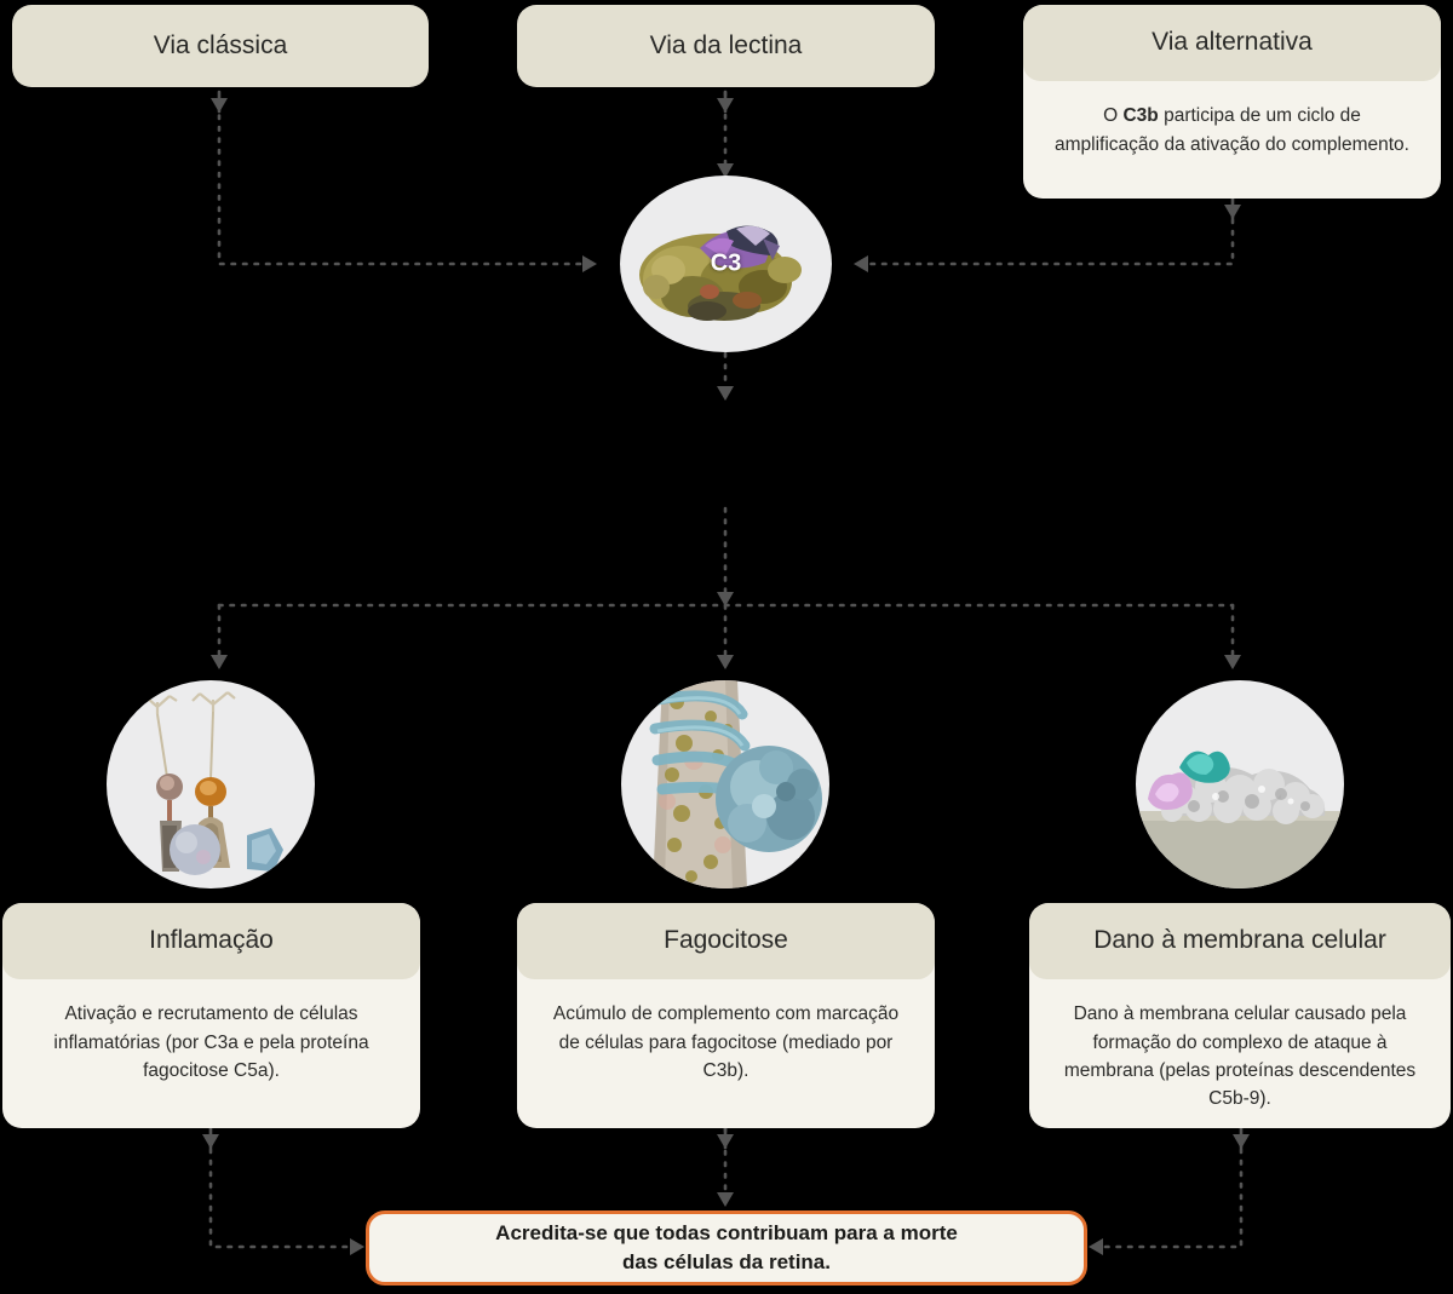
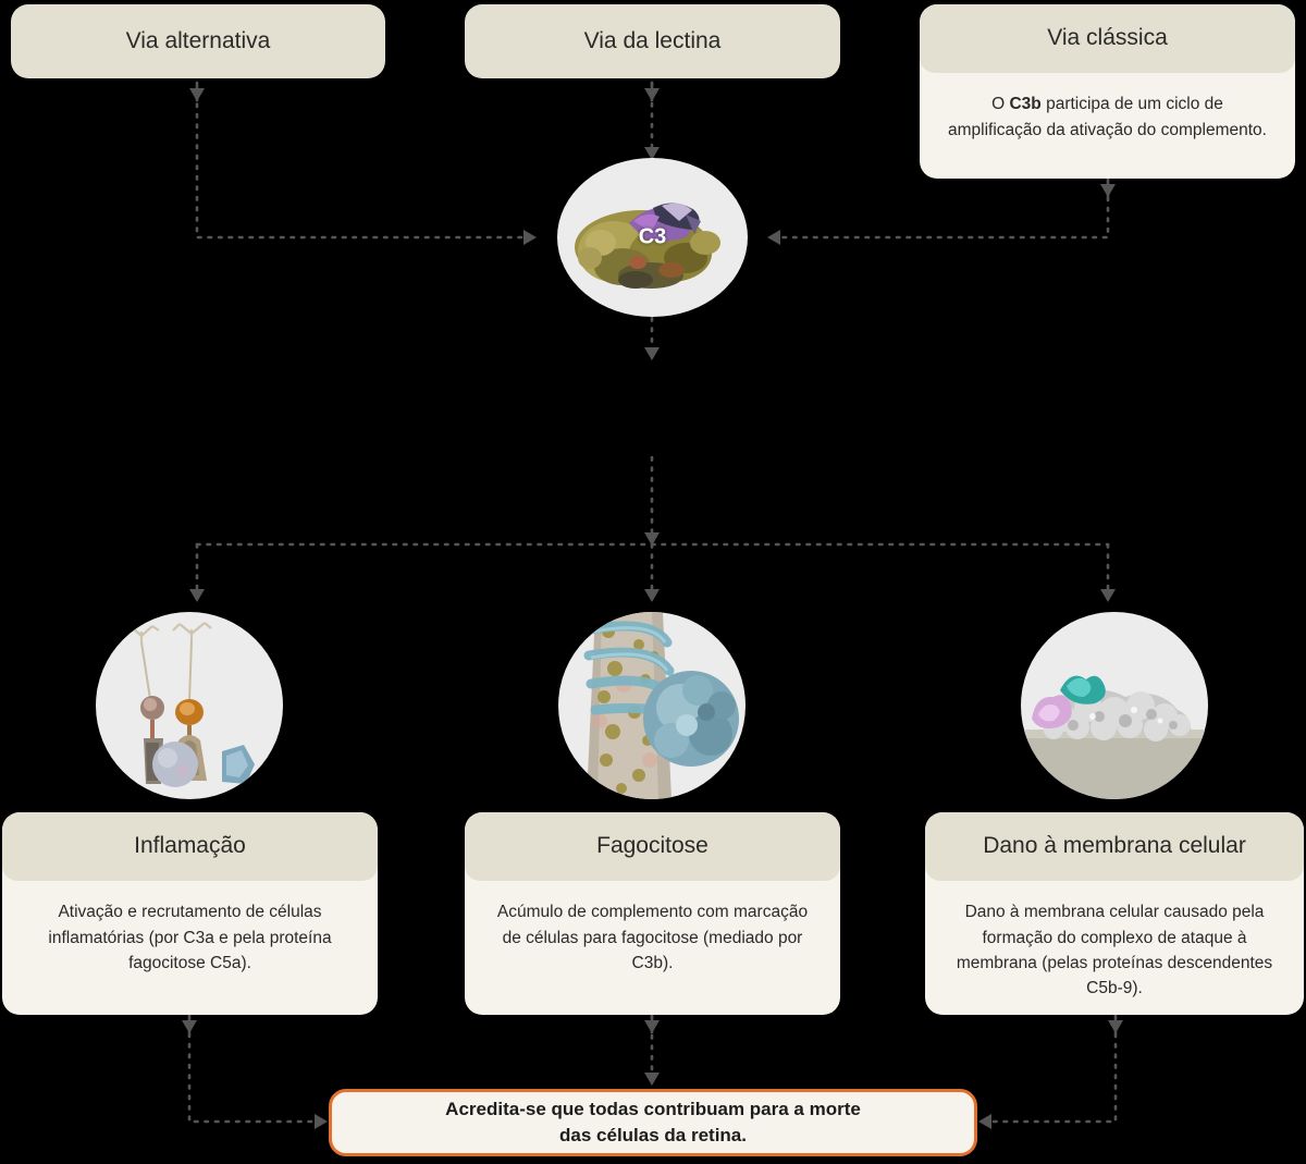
- Via clássica
+ Via alternativa
  Via da lectina
- Via alternativa
+ Via clássica
  O C3b participa de um ciclo de amplificação da ativação do complemento.
  C3
  Inflamação
  Ativação e recrutamento de células inflamatórias (por C3a e pela proteína fagocitose C5a).
  Fagocitose
  Acúmulo de complemento com marcação de células para fagocitose (mediado por C3b).
  Dano à membrana celular
  Dano à membrana celular causado pela formação do complexo de ataque à membrana (pelas proteínas descendentes C5b-9).
  Acredita-se que todas contribuam para a morte
  das células da retina.
